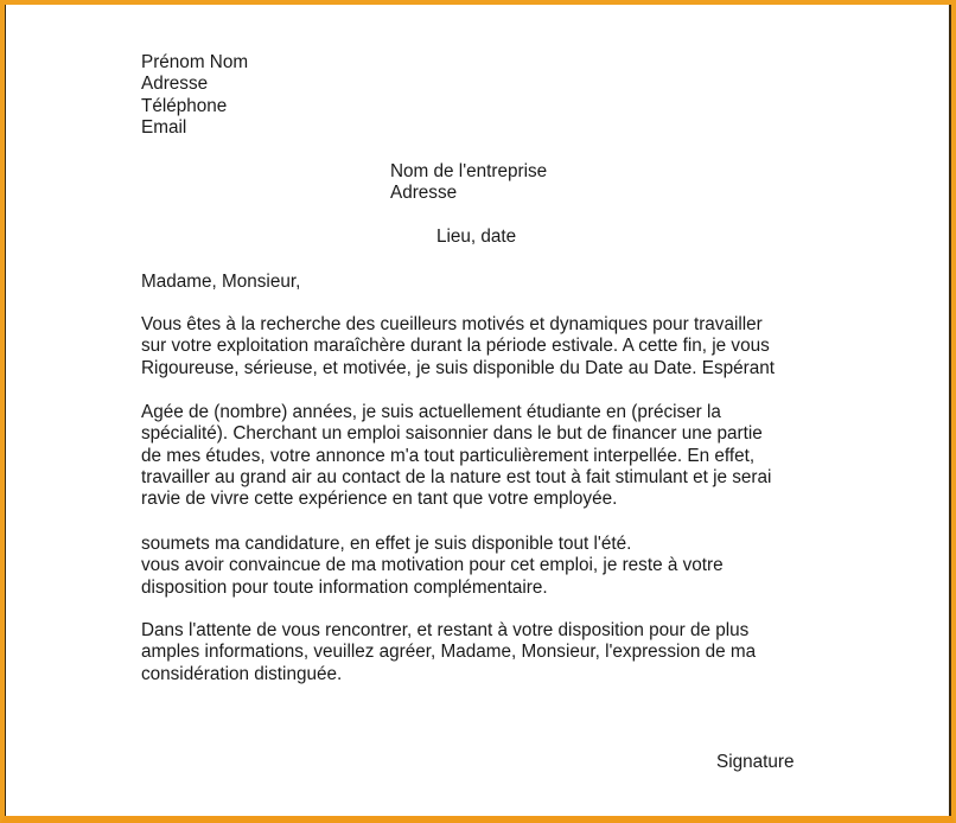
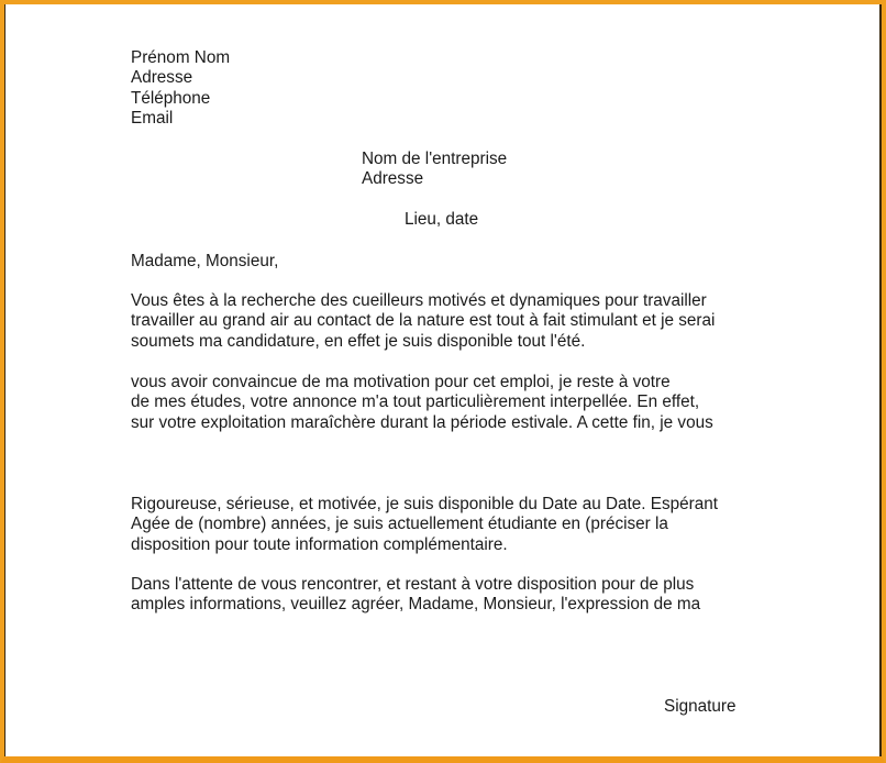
  Prénom Nom
  Adresse
  Téléphone
  Email
  Nom de l'entreprise
  Adresse
  Lieu, date
  Madame, Monsieur,
  Vous êtes à la recherche des cueilleurs motivés et dynamiques pour travailler
- sur votre exploitation maraîchère durant la période estivale. A cette fin, je vous
+ travailler au grand air au contact de la nature est tout à fait stimulant et je serai
- Rigoureuse, sérieuse, et motivée, je suis disponible du Date au Date. Espérant
+ soumets ma candidature, en effet je suis disponible tout l'été.
- Agée de (nombre) années, je suis actuellement étudiante en (préciser la
+ vous avoir convaincue de ma motivation pour cet emploi, je reste à votre
- spécialité). Cherchant un emploi saisonnier dans le but de financer une partie
  de mes études, votre annonce m'a tout particulièrement interpellée. En effet,
- travailler au grand air au contact de la nature est tout à fait stimulant et je serai
+ sur votre exploitation maraîchère durant la période estivale. A cette fin, je vous
- ravie de vivre cette expérience en tant que votre employée.
- soumets ma candidature, en effet je suis disponible tout l'été.
+ Rigoureuse, sérieuse, et motivée, je suis disponible du Date au Date. Espérant
- vous avoir convaincue de ma motivation pour cet emploi, je reste à votre
+ Agée de (nombre) années, je suis actuellement étudiante en (préciser la
  disposition pour toute information complémentaire.
  Dans l'attente de vous rencontrer, et restant à votre disposition pour de plus
  amples informations, veuillez agréer, Madame, Monsieur, l'expression de ma
- considération distinguée.
  Signature
